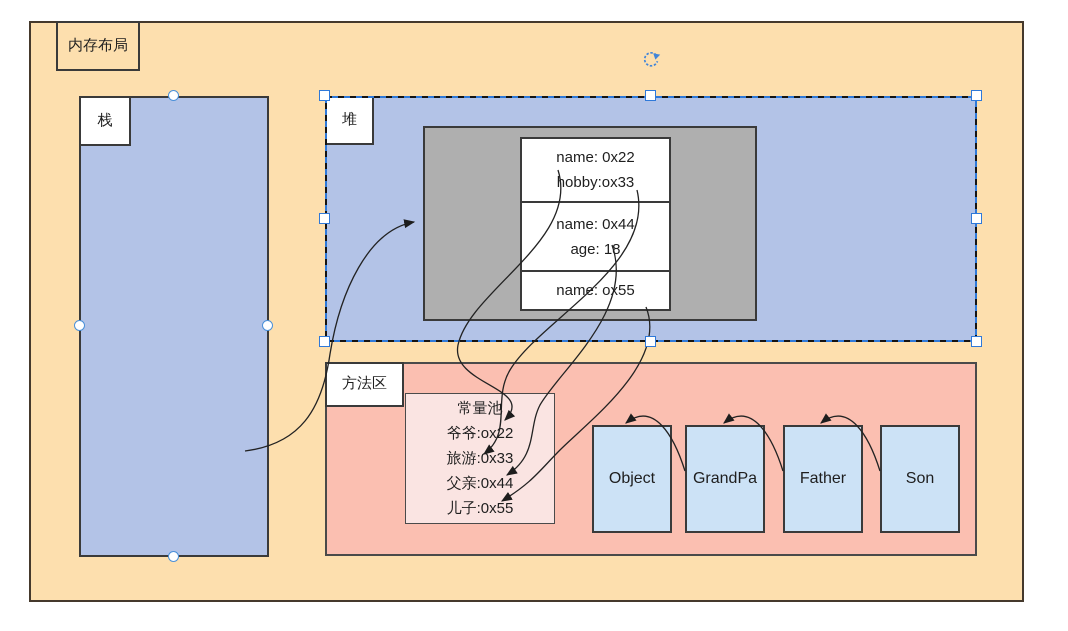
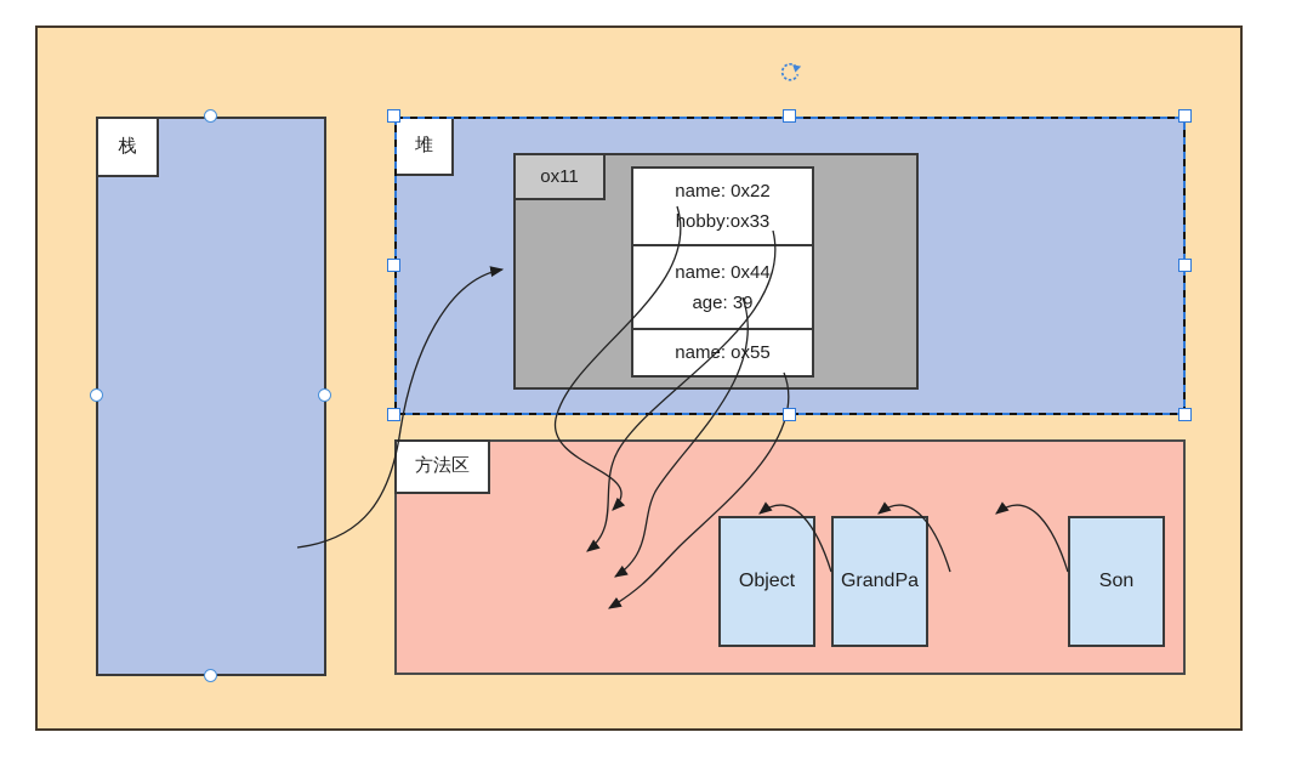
- 内存布局
  栈
  堆
+ ox11
  name: 0x22
  obby:ox33
  name: 0x44
- age: 18
+ age: 39
  nam: o55
  方法区
- 常量池
- 爷爷:ox22
- 旅游:0x33
- 父亲:0x44
- 儿子:0x55
  Object
  GrandPa
- Father
  Son
